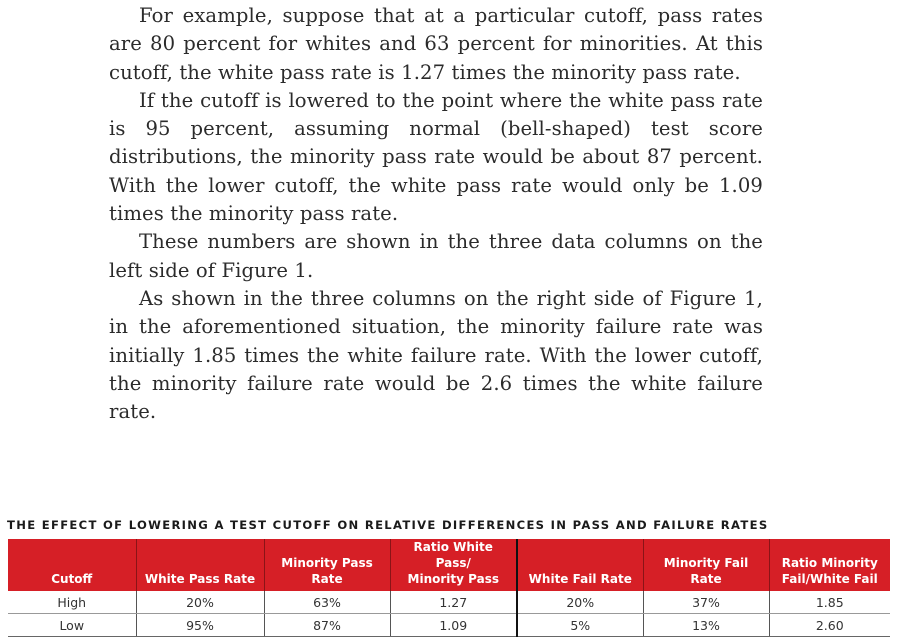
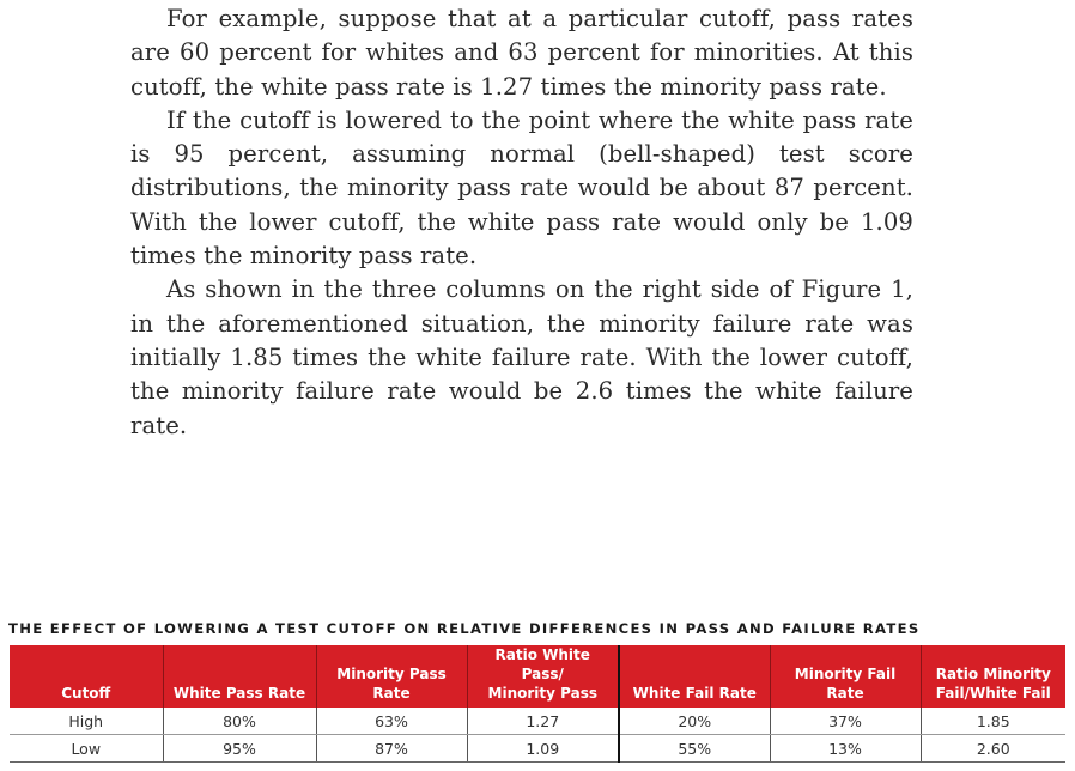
- For example, suppose that at a particular cutoff, pass rates are 80 percent for whites and 63 percent for minorities. At this cutoff, the white pass rate is 1.27 times the minority pass rate.
+ For example, suppose that at a particular cutoff, pass rates are 60 percent for whites and 63 percent for minorities. At this cutoff, the white pass rate is 1.27 times the minority pass rate.
  If the cutoff is lowered to the point where the white pass rate is 95 percent, assuming normal (bell-shaped) test score distributions, the minority pass rate would be about 87 percent. With the lower cutoff, the white pass rate would only be 1.09 times the minority pass rate.
- These numbers are shown in the three data columns on the left side of Figure 1.
  As shown in the three columns on the right side of Figure 1, in the aforementioned situation, the minority failure rate was initially 1.85 times the white failure rate. With the lower cutoff, the minority failure rate would be 2.6 times the white failure rate.
  THE EFFECT OF LOWERING A TEST CUTOFF ON RELATIVE DIFFERENCES IN PASS AND FAILURE RATES
  Cutoff	White Pass Rate	Minority Pass Rate	Ratio White Pass/Minority Pass	White Fail Rate	Minority Fail Rate	Ratio MinorityFail/White Fail
- High	20%	63%	1.27	20%	37%	1.85
+ High	80%	63%	1.27	20%	37%	1.85
- Low	95%	87%	1.09	5%	13%	2.60
+ Low	95%	87%	1.09	55%	13%	2.60
